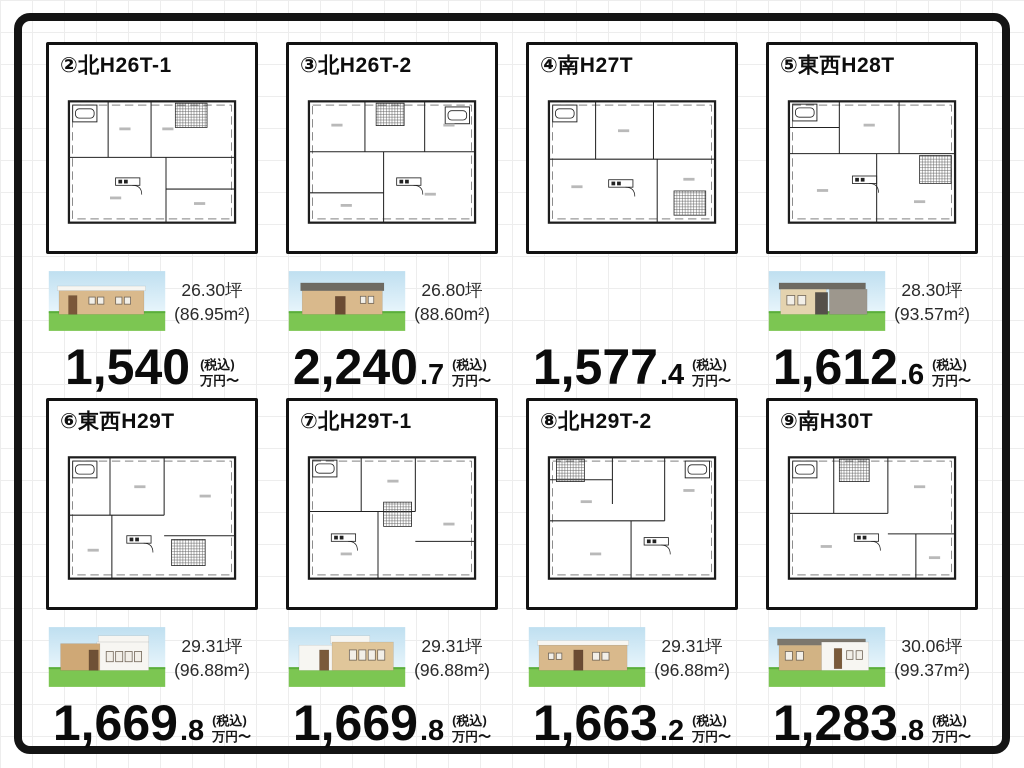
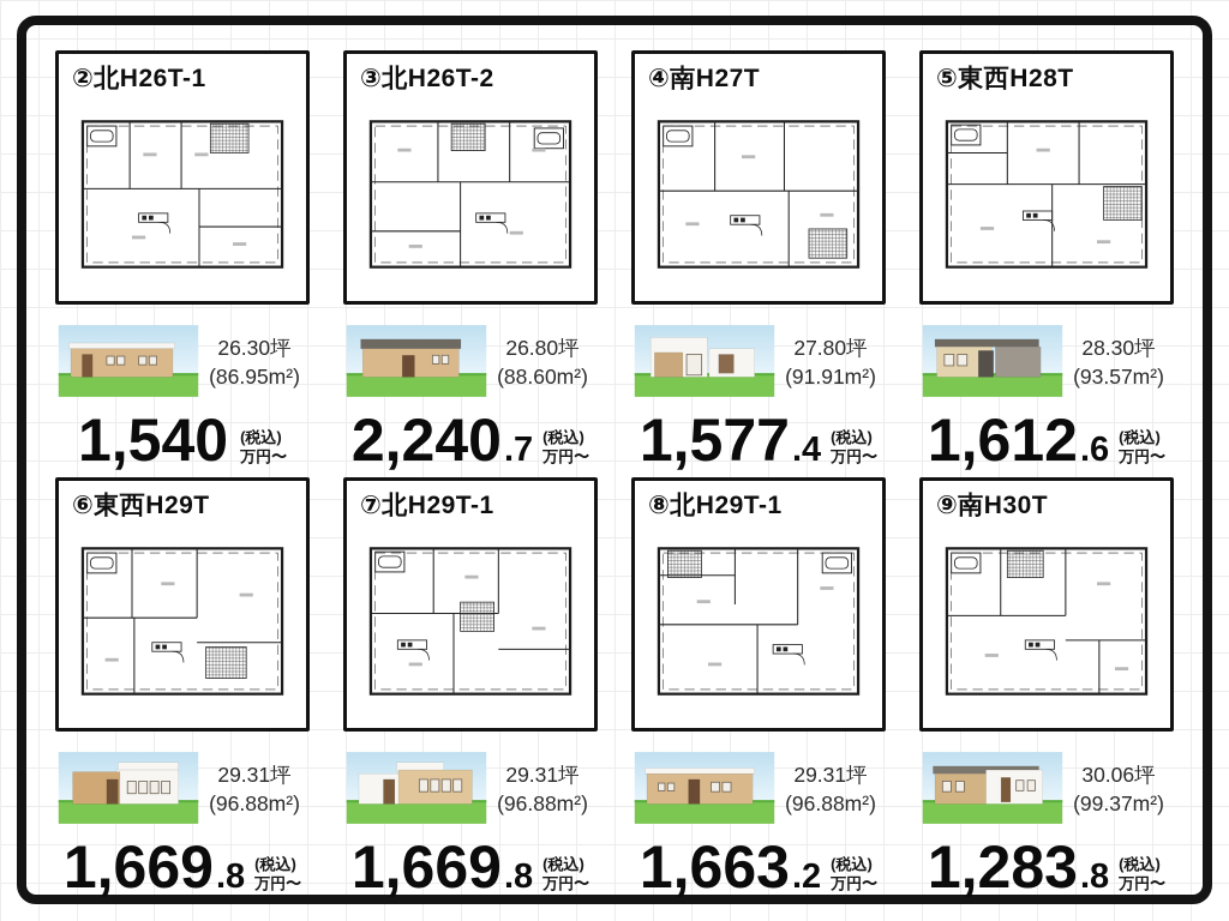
  ②北H26T-1
  26.30坪
  (86.95m²)
  1,540
  (税込)
  万円〜
  ③北H26T-2
  26.80坪
  (88.60m²)
  2,240
  .7
  (税込)
  万円〜
  ④南H27T
+ 27.80坪
+ (91.91m²)
  1,577
  .4
  (税込)
  万円〜
  ⑤東西H28T
  28.30坪
  (93.57m²)
  1,612
  .6
  (税込)
  万円〜
  ⑥東西H29T
  29.31坪
  (96.88m²)
  1,669
  .8
  (税込)
  万円〜
  ⑦北H29T-1
  29.31坪
  (96.88m²)
  1,669
  .8
  (税込)
  万円〜
- ⑧北H29T-2
+ ⑧北H29T-1
  29.31坪
  (96.88m²)
  1,663
  .2
  (税込)
  万円〜
  ⑨南H30T
  30.06坪
  (99.37m²)
  1,283
  .8
  (税込)
  万円〜
